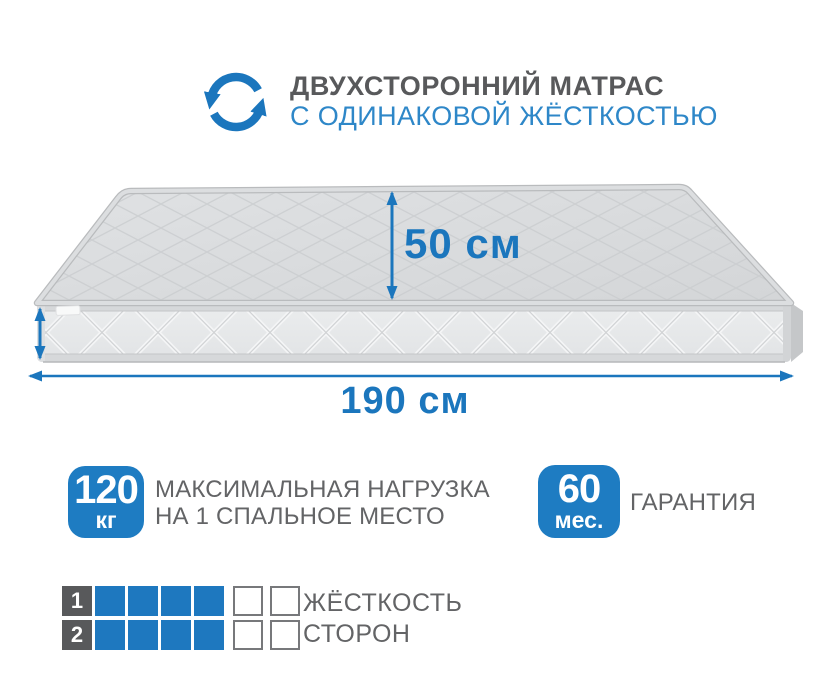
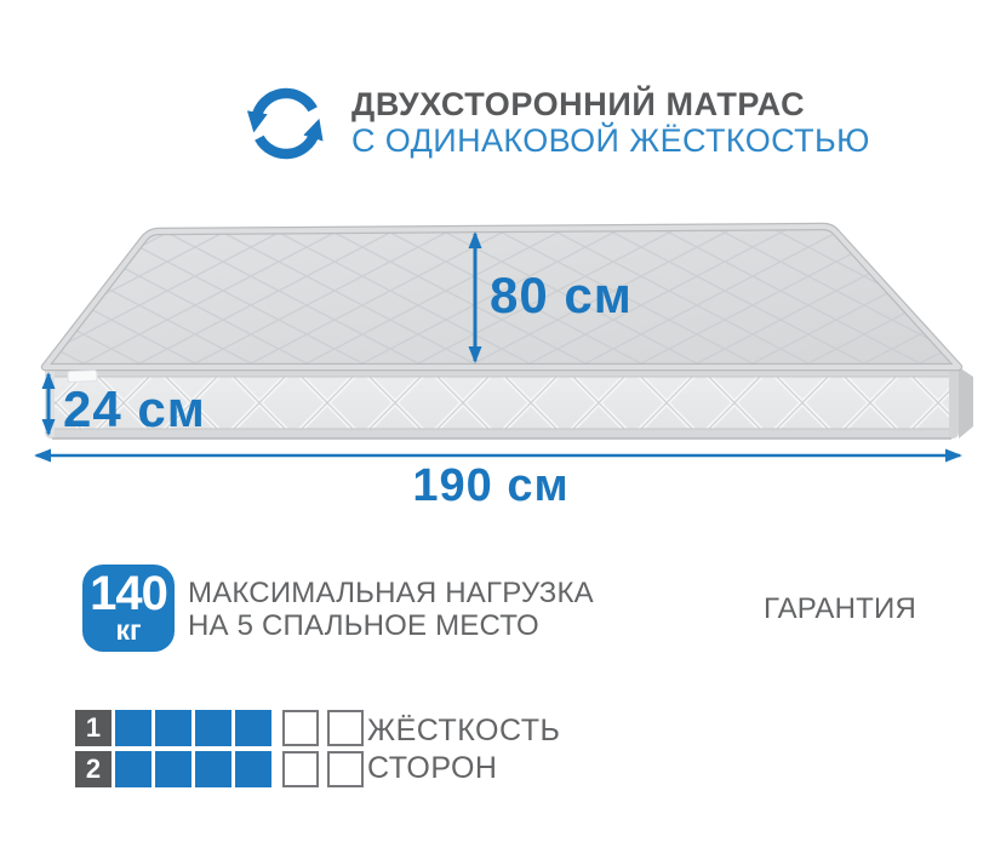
  ДВУХСТОРОННИЙ МАТРАС
  С ОДИНАКОВОЙ ЖЁСТКОСТЬЮ
- 50 см
+ 80 см
+ 24 см
  190 см
- 120
+ 140
  кг
  МАКСИМАЛЬНАЯ НАГРУЗКА
- НА 1 СПАЛЬНОЕ МЕСТО
+ НА 5 СПАЛЬНОЕ МЕСТО
- 60
- мес.
  ГАРАНТИЯ
  1
  2
  ЖЁСТКОСТЬ
  СТОРОН
